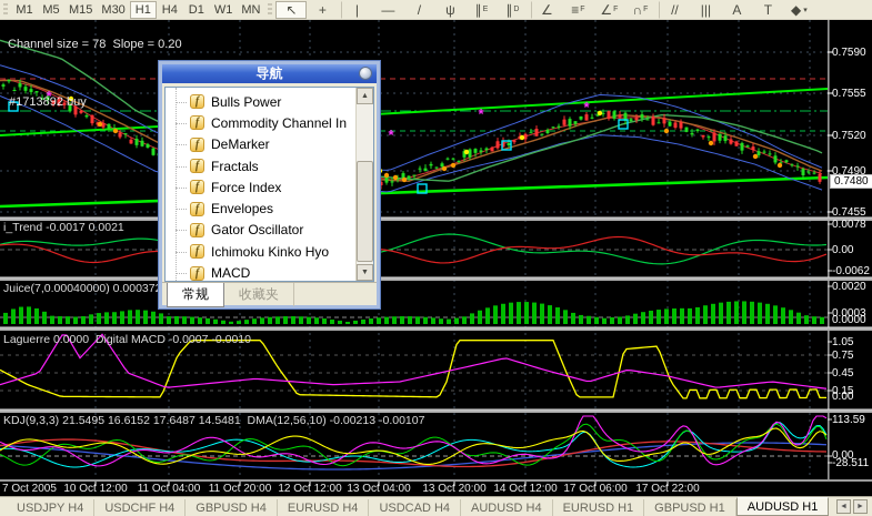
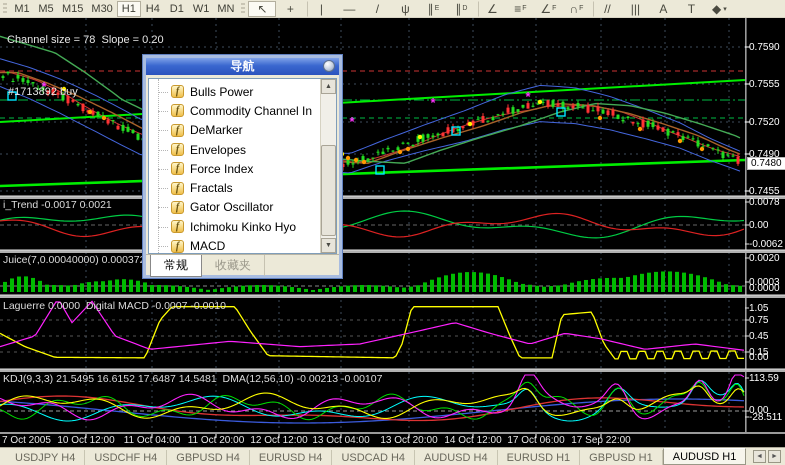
  M1
  M5
  M15
  M30
  H1
  H4
  D1
  W1
  MN
  ↖
  +
  |
  —
  /
  ψ
  ∥
  ∥
  ∠
  ≡
  ∠
  ∩
  //
  |||
  A
  T
  ◆
  *
  *
  *
  *
  Channel size = 78 Slope = 0.20
  #1713892 buy
  i_Trend -0.0017 0.0021
  Juice(7,0.00040000) 0.00037
  Laguerre 0.0000 Digital MACD -0.0007 -0.0010
  KDJ(9,3,3) 21.5495 16.6152 17.6487 14.5481 DMA(12,56,10) -0.00213 -0.00107
  0.7590
  0.7555
  0.7520
  0.7490
  0.7455
  0.7480
  0.0078
  0.00
  -0.0062
  0.0020
  0.0003
  0.0000
  1.05
  0.75
  0.45
  0.15
  0.00
  113.59
  0.00
  -28.511
  7 Oct 2005
  10 Oct 12:00
  11 Oct 04:00
  11 Oct 20:00
  12 Oct 12:00
  13 Oct 04:00
  13 Oct 20:00
  14 Oct 12:00
  17 Oct 06:00
- 17 Oct 22:00
+ 17 Sep 22:00
  导航
  f
  Bulls Power
  f
  Commodity Channel In
  f
  DeMarker
  f
- Fractals
+ Envelopes
  f
  Force Index
  f
- Envelopes
+ Fractals
  f
  Gator Oscillator
  f
  Ichimoku Kinko Hyo
  f
  MACD
  常规
  收藏夹
  USDJPY H4
  USDCHF H4
  GBPUSD H4
  EURUSD H4
  USDCAD H4
  AUDUSD H4
  EURUSD H1
  GBPUSD H1
  AUDUSD H1
